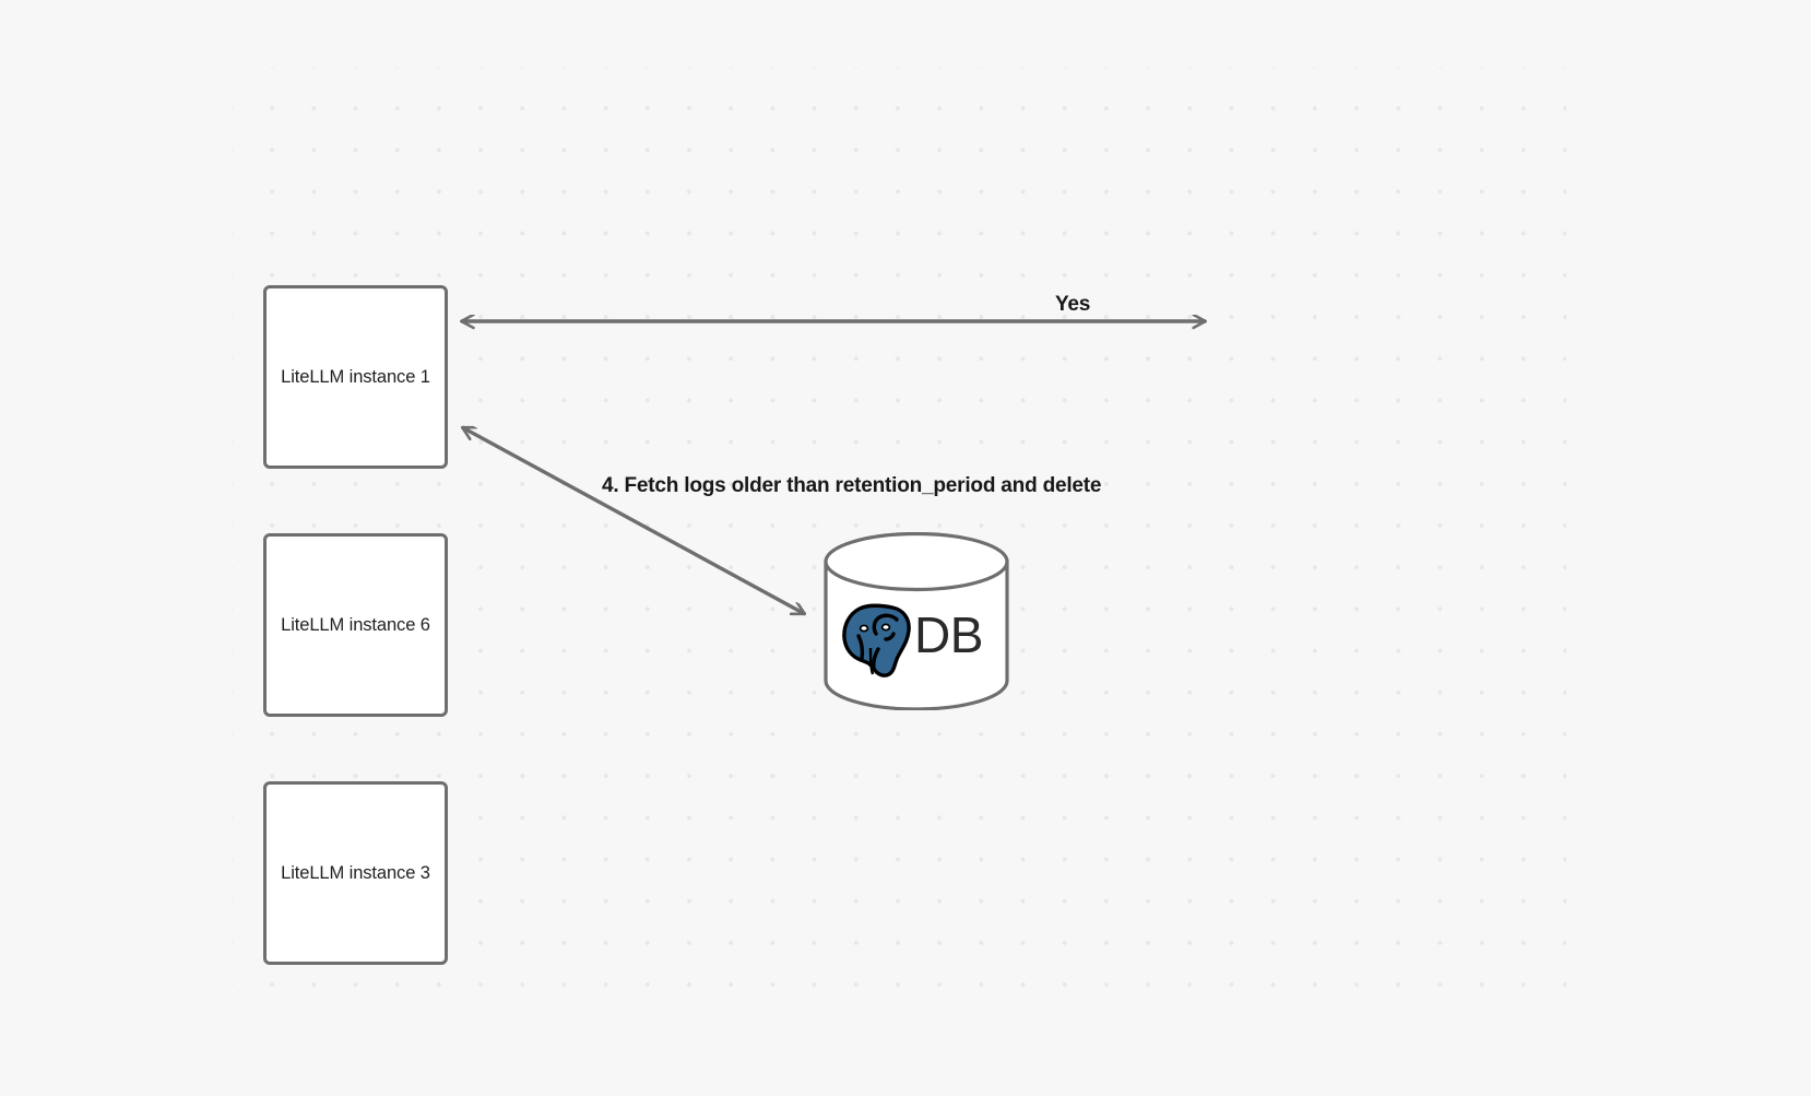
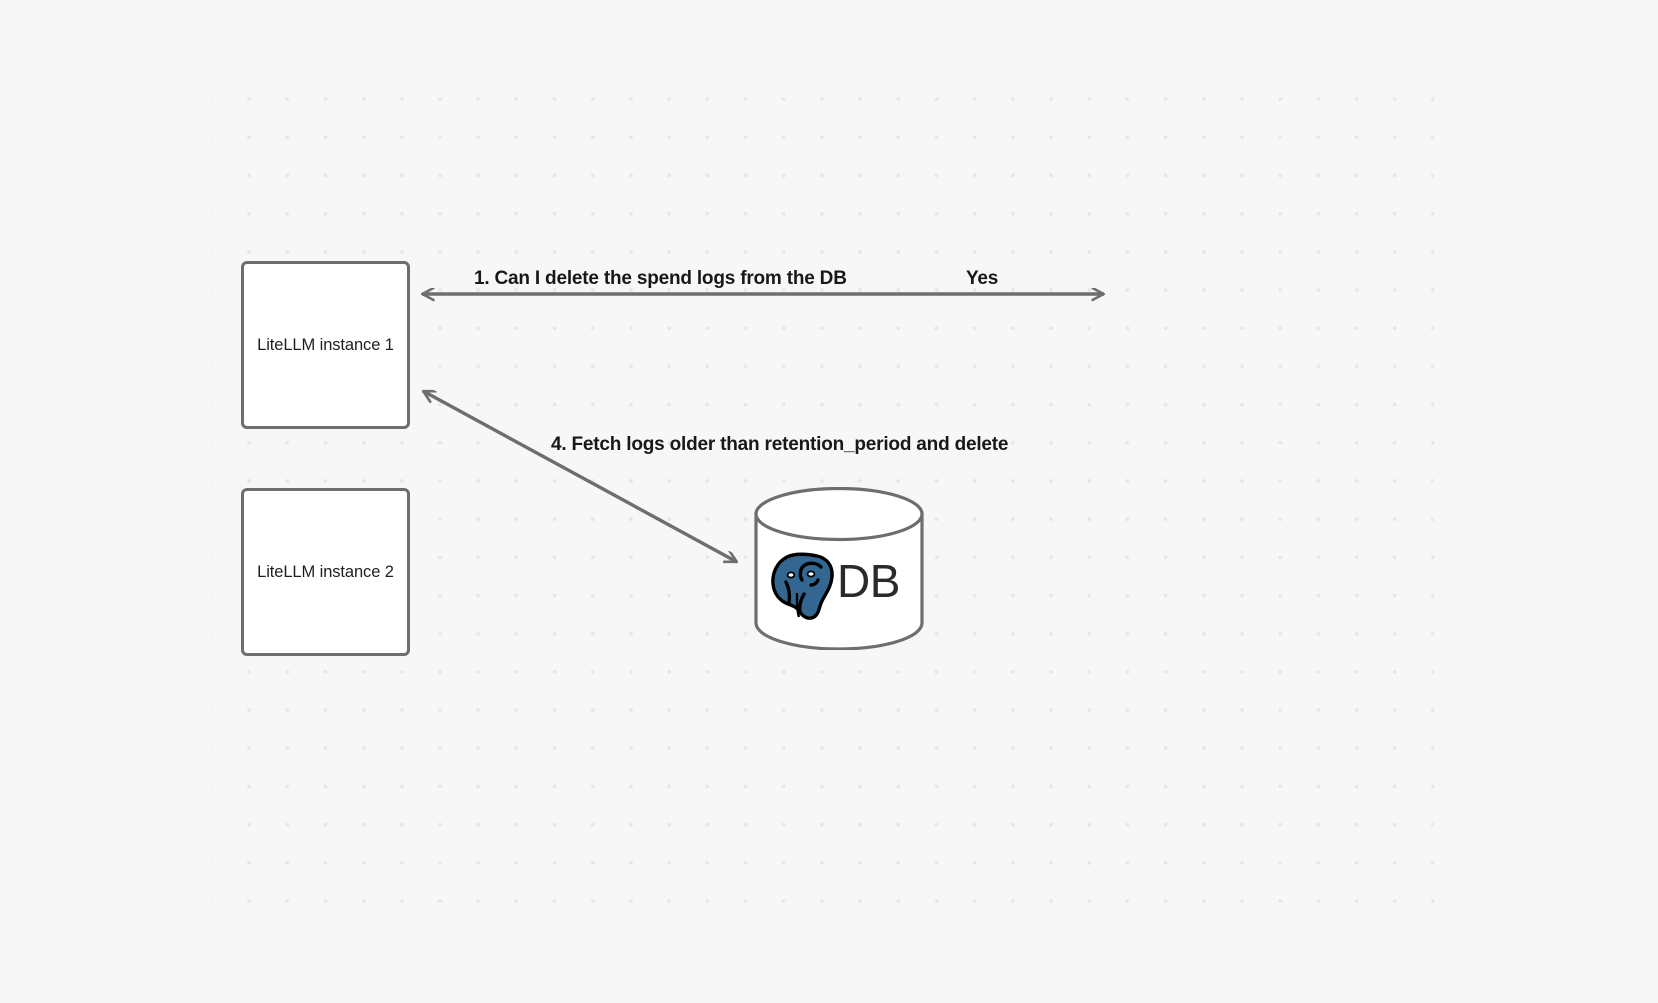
+ 1. Can I delete the spend logs from the DB
  Yes
  4. Fetch logs older than retention_period and delete
  LiteLLM instance 1
- LiteLLM instance 6
+ LiteLLM instance 2
- LiteLLM instance 3
  DB
